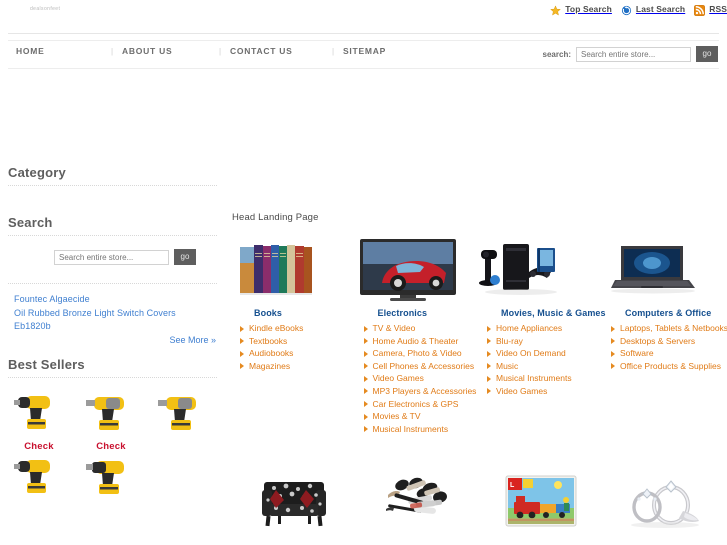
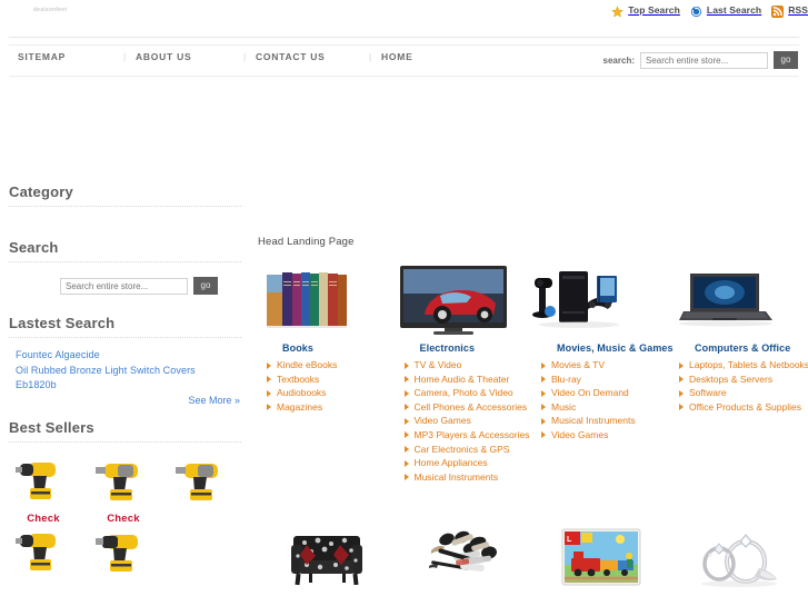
  Top Search
  Last Search
  RSS
- HOME
+ SITEMAP
  ABOUT US
  CONTACT US
- SITEMAP
+ HOME
  search:
  Search entire store...
  go
  Category
  Search
  Search entire store...
  go
+ Lastest Search
  Fountec Algaecide
  Oil Rubbed Bronze Light Switch Covers
  Eb1820b
  See More »
  Best Sellers
  Check
  Check
  Head Landing Page
  Books
  Kindle eBooks
  Textbooks
  Audiobooks
  Magazines
  Electronics
  TV & Video
  Home Audio & Theater
  Camera, Photo & Video
  Cell Phones & Accessories
  Video Games
  MP3 Players & Accessories
  Car Electronics & GPS
- Movies & TV
+ Home Appliances
  Musical Instruments
  Movies, Music & Games
- Home Appliances
+ Movies & TV
  Blu-ray
  Video On Demand
  Music
  Musical Instruments
  Video Games
  Computers & Office
  Laptops, Tablets & Netbooks
  Desktops & Servers
  Software
  Office Products & Supplies
